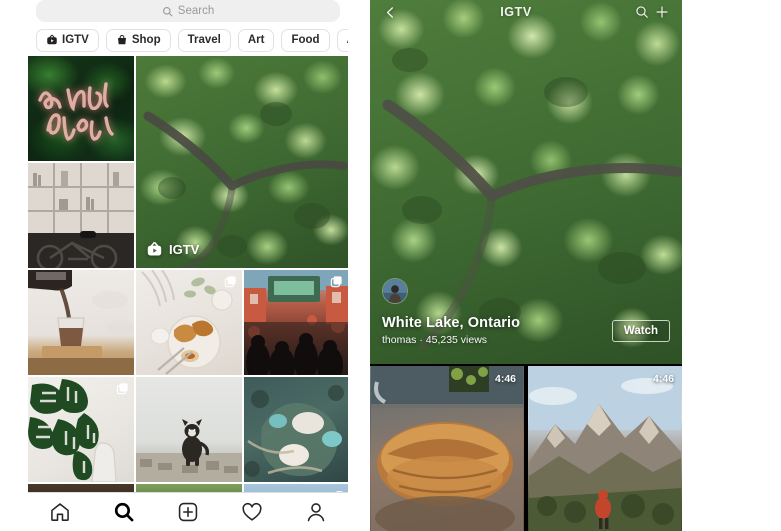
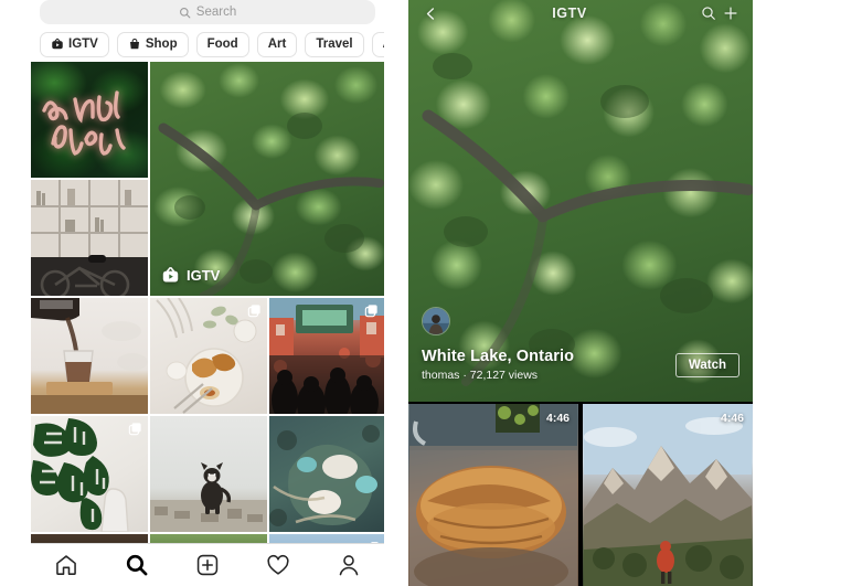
  Search
  IGTV
  Shop
- Travel
+ Food
  Art
- Food
+ Travel
  IGTV
  IGTV
  White Lake, Ontario
- thomas · 45,235 views
+ thomas · 72,127 views
  Watch
  4:46
  4:46
